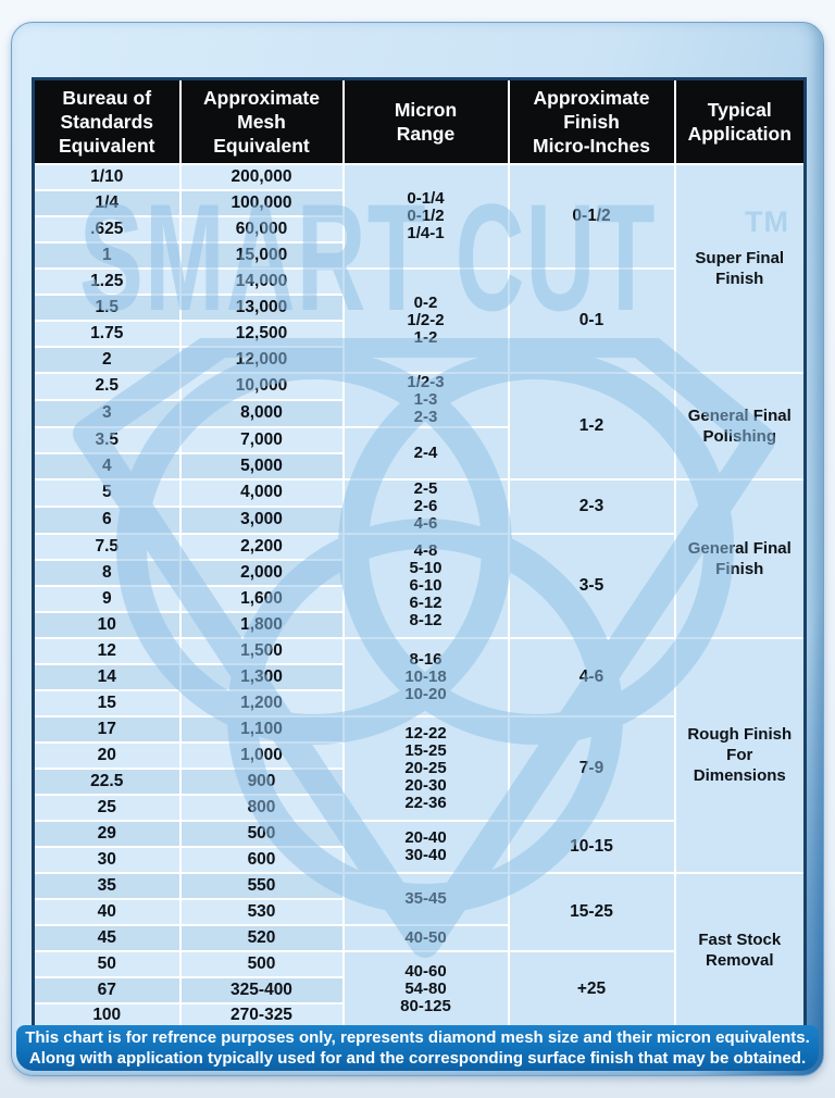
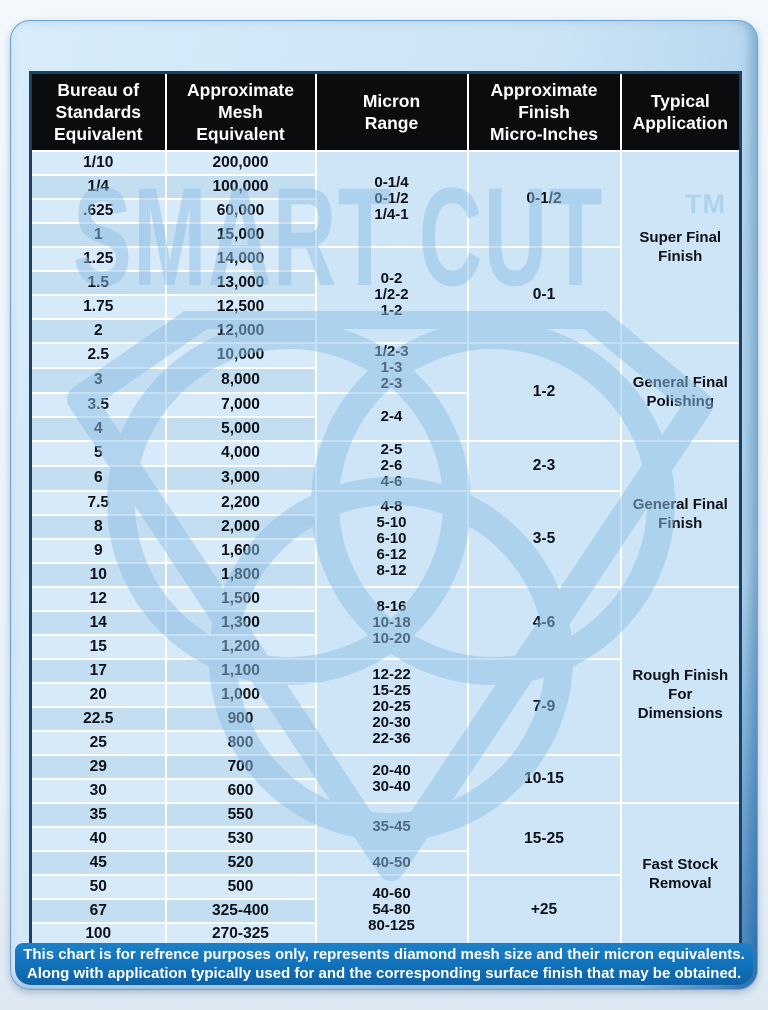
  Bureau ofStandardsEquivalent	ApproximateMeshEquivalent	MicronRange	ApproximateFinishMicro-Inches	TypicalApplication
  1/10	200,000	0-1/40-1/21/4-1	0-1/2	Super Final Finish
  1/4	100,000
  .625	60,000
  1	15,000
  1.25	14,000	0-21/2-21-2	0-1
  1.5	13,000
  1.75	12,500
  2	12,000
  2.5	10,000	1/2-31-32-3	1-2	General Final Polishing
  3	8,000
  3.5	7,000	2-4
  4	5,000
  5	4,000	2-52-64-6	2-3	General Final Finish
  6	3,000
  7.5	2,200	4-85-106-106-128-12	3-5
  8	2,000
  9	1,600
  10	1,800
  12	1,500	8-1610-1810-20	4-6	Rough Finish For Dimensions
  14	1,300
  15	1,200
  17	1,100	12-2215-2520-2520-3022-36	7-9
  20	1,000
  22.5	900
  25	800
- 29	500	20-4030-40	10-15
+ 29	700	20-4030-40	10-15
  30	600
  35	550	35-45	15-25	Fast Stock Removal
  40	530
  45	520	40-50
  50	500	40-6054-8080-125	+25
  67	325-400
  100	270-325
  SMART CUT
  TM
  This chart is for refrence purposes only, represents diamond mesh size and their micron equivalents.
  Along with application typically used for and the corresponding surface finish that may be obtained.
